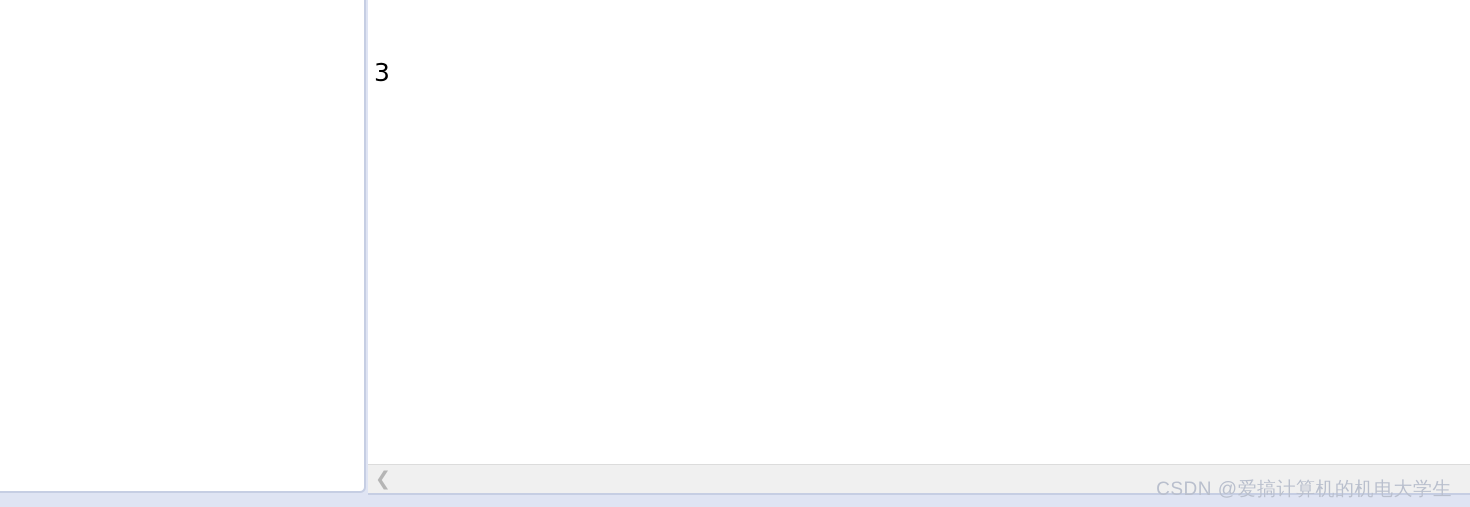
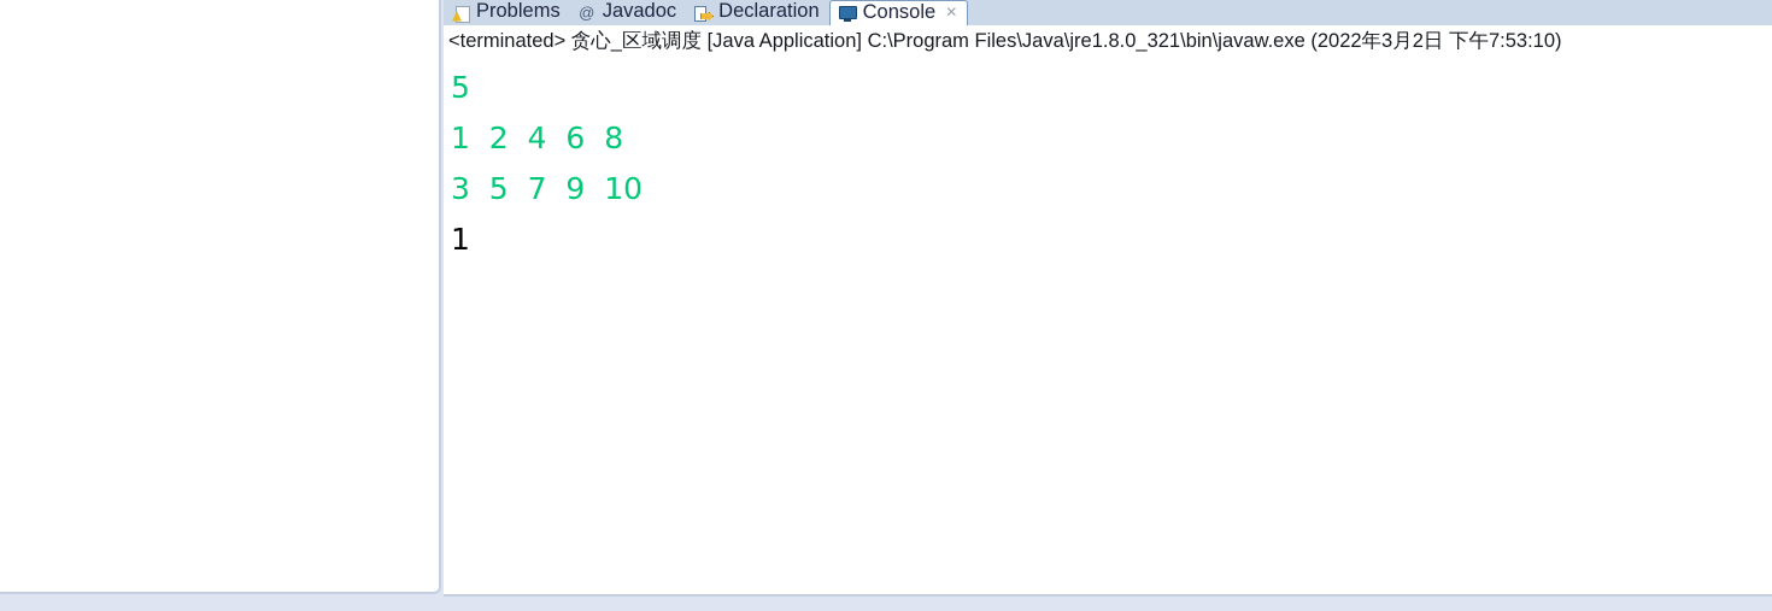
+ Problems
+ @
+ Javadoc
+ Declaration
+ Console
+ ✕
+ <terminated> 贪心_区域调度 [Java Application] C:\Program Files\Java\jre1.8.0_321\bin\javaw.exe (2022年3月2日 下午7:53:10)
+ 5
+ 1 2 4 6 8
+ 3 5 7 9 10
- 3
+ 1
- ❮
- CSDN @爱搞计算机的机电大学生
